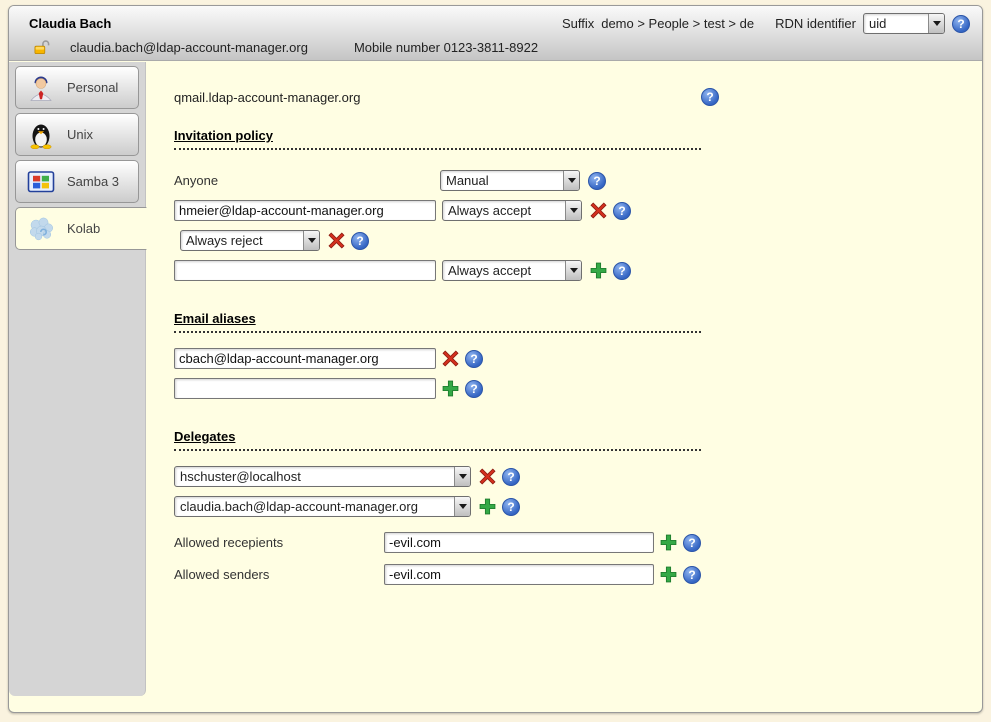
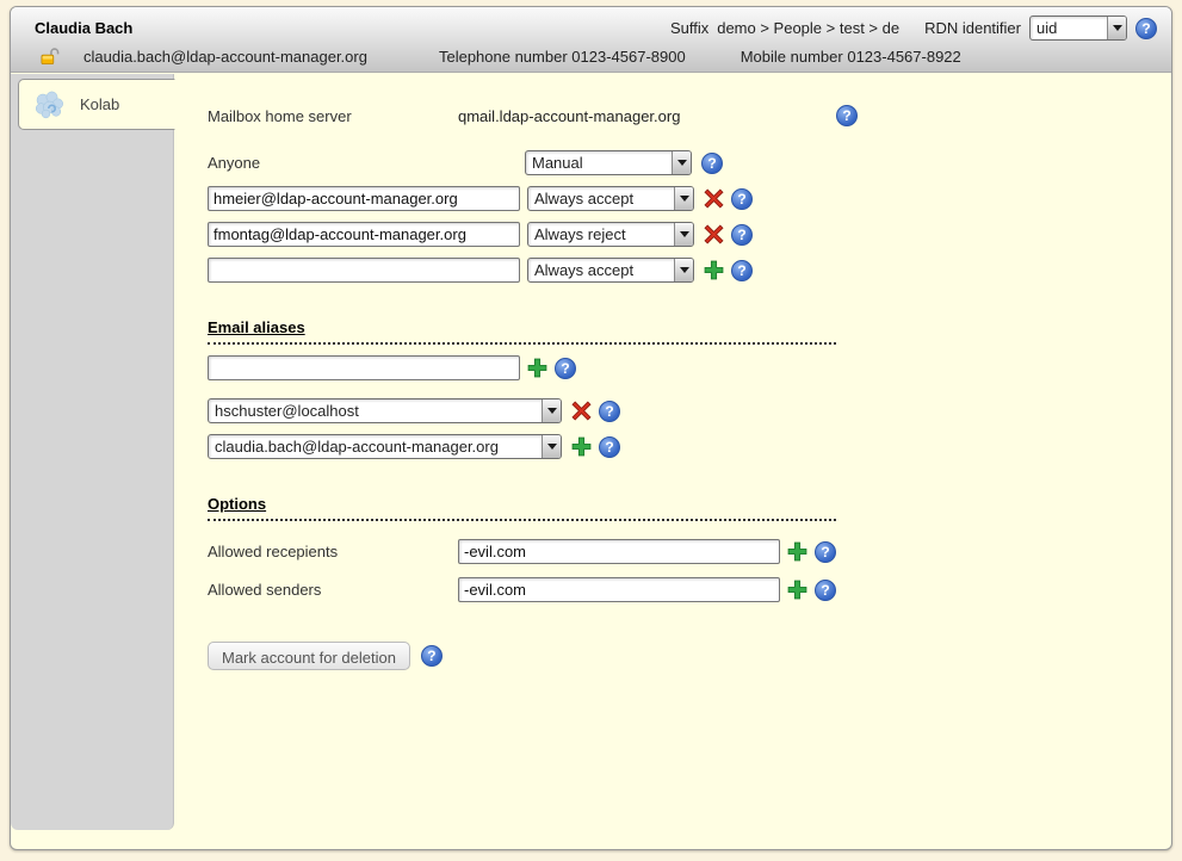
  Claudia Bach
  Suffix
  demo > People > test > de
  RDN identifier
  uid
  claudia.bach@ldap-account-manager.org
+ Telephone number 0123-4567-8900
- Mobile number 0123-3811-8922
+ Mobile number 0123-4567-8922
- Personal
- Unix
- Samba 3
  Kolab
+ Mailbox home server
  qmail.ldap-account-manager.org
- Invitation policy
  Anyone
  Manual
  hmeier@ldap-account-manager.org
  Always accept
+ fmontag@ldap-account-manager.org
  Always reject
  Always accept
  Email aliases
- cbach@ldap-account-manager.org
- Delegates
  hschuster@localhost
  claudia.bach@ldap-account-manager.org
+ Options
  Allowed recepients
  -evil.com
  Allowed senders
  -evil.com
+ Mark account for deletion
